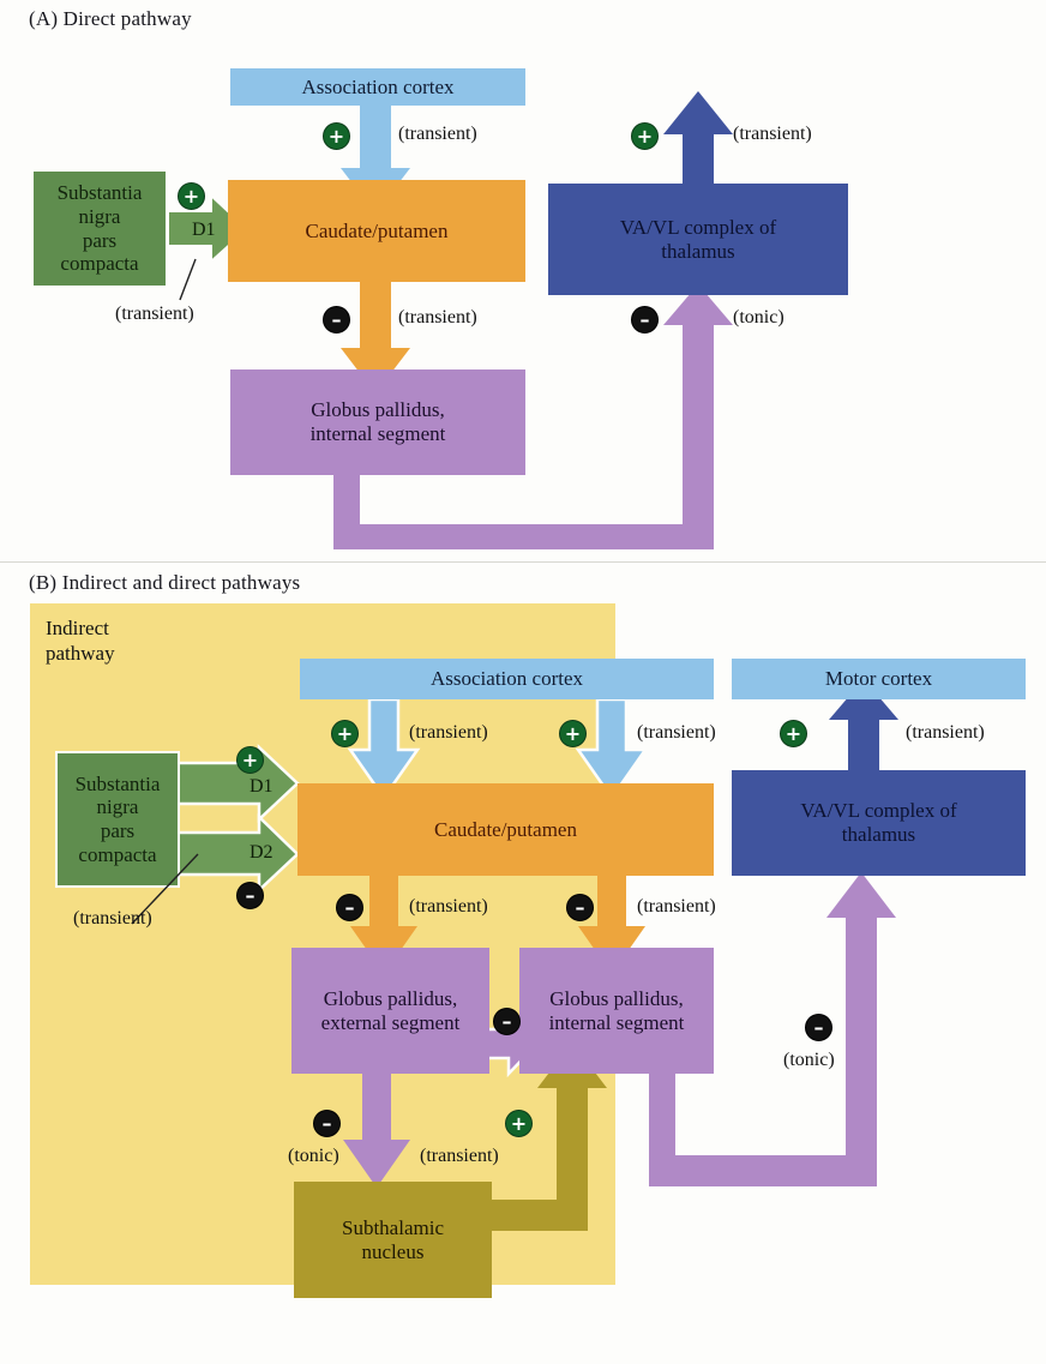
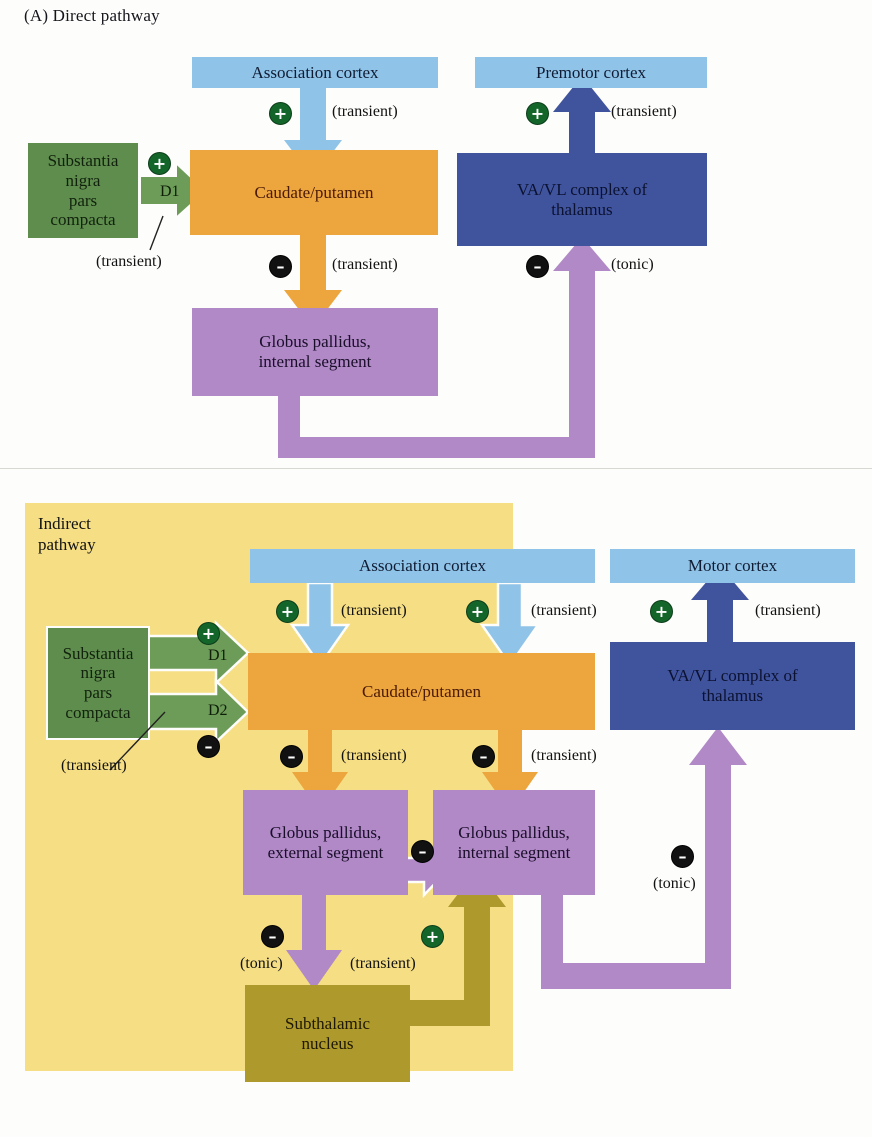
  (A) Direct pathway
  Association cortex
+ Premotor cortex
  Substantia
  nigra
  pars
  compacta
  Caudate/putamen
  VA/VL complex of
  thalamus
  Globus pallidus,
  internal segment
  (transient)
  D1
  (transient)
  (transient)
  (tonic)
  (transient)
- (B) Indirect and direct pathways
  Indirect
  pathway
  Association cortex
  Motor cortex
  Substantia
  nigra
  pars
  compacta
  Caudate/putamen
  VA/VL complex of
  thalamus
  Globus pallidus,
  external segment
  Globus pallidus,
  internal segment
  Subthalamic
  nucleus
  D1
  D2
  (transient)
  (transient)
  (transient)
  (transient)
  (transient)
  (transient)
  (tonic)
  (transient)
  (tonic)
